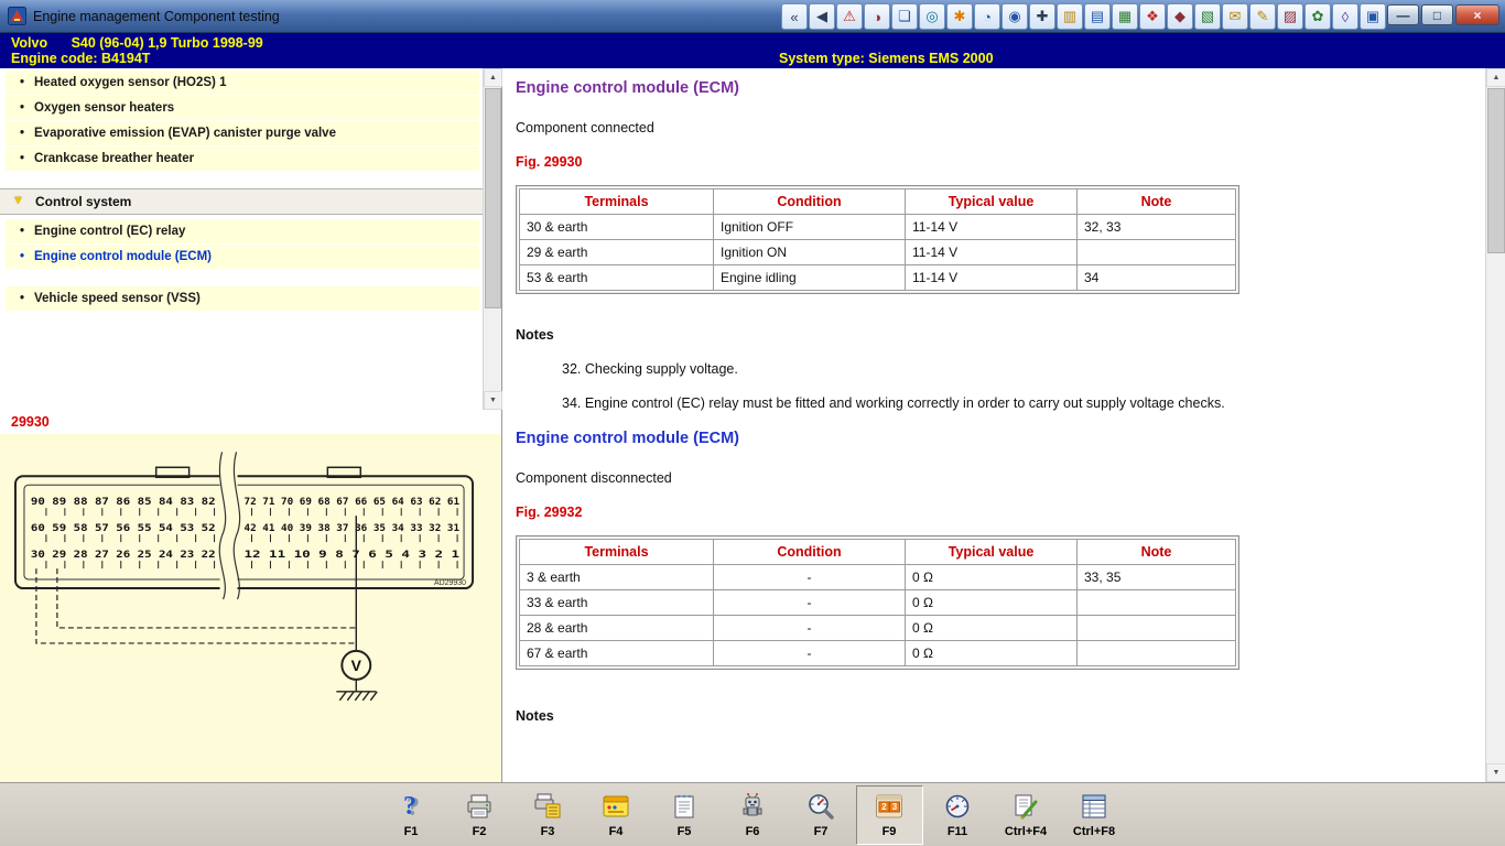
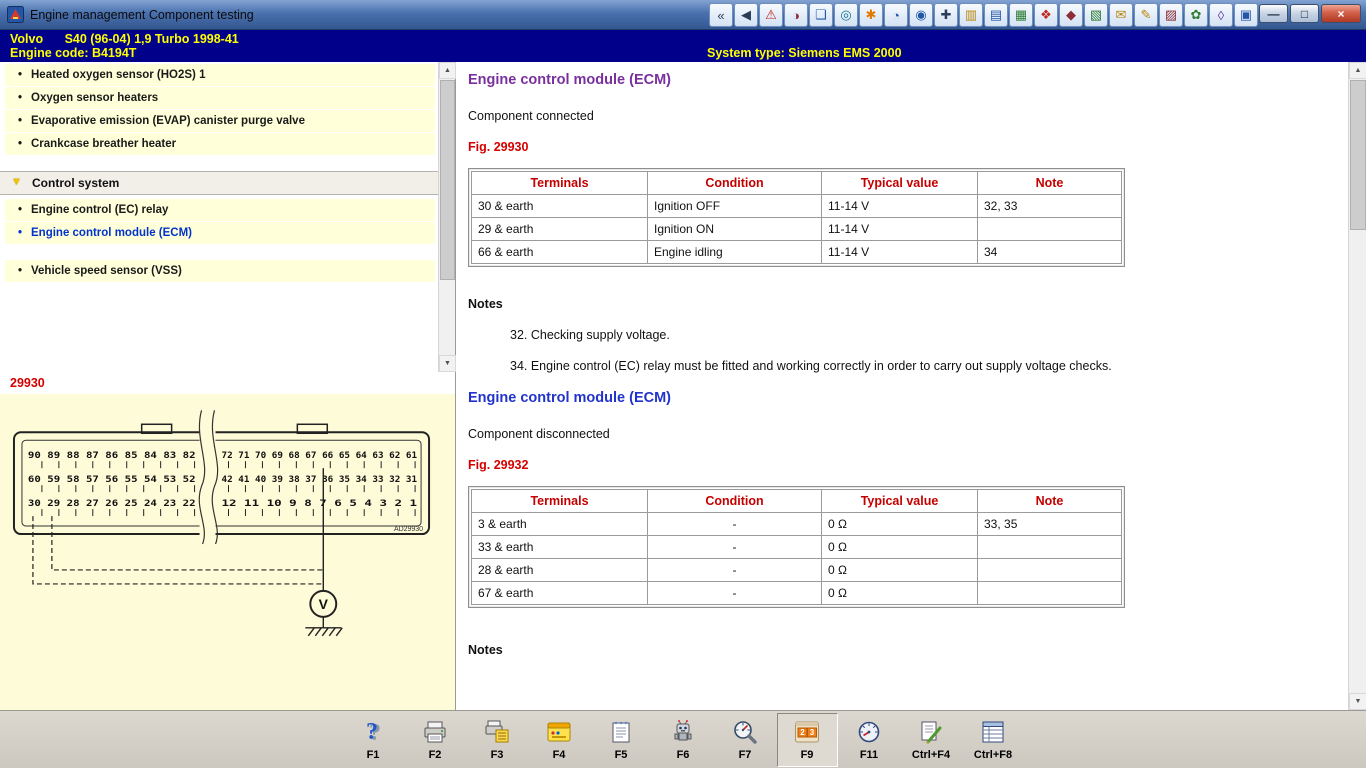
  Engine management Component testing
  «
  ◀
  ⚠
  ◑
  ❏
  ◎
  ✱
  ◔
  ◉
  ✚
  ▥
  ▤
  ▦
  ❖
  ◆
  ▧
  ✉
  ✎
  ▨
  ✿
  ◊
  ▣
  —
  □
  ×
- Volvo S40 (96-04) 1,9 Turbo 1998-99
+ Volvo S40 (96-04) 1,9 Turbo 1998-41
  Engine code: B4194T
  System type: Siemens EMS 2000
  Heated oxygen sensor (HO2S) 1
  Oxygen sensor heaters
  Evaporative emission (EVAP) canister purge valve
  Crankcase breather heater
  Control system
  Engine control (EC) relay
  Engine control module (ECM)
  Vehicle speed sensor (VSS)
  29930
  90 89 88 87 86 85 84 83 82
  72 71 70 69 68 67 66 65 64 63 62 61
  60 59 58 57 56 55 54 53 52
  42 41 40 39 38 37 36 35 34 33 32 31
  30 29 28 27 26 25 24 23 22
  12 11 10 9 8 6 5 4 3 2 1
  V
  Engine control module (ECM)
  Component connected
  Fig. 29930
  Terminals	Condition	Typical value	Note
  30 & earth	Ignition OFF	11-14 V	32, 33
  29 & earth	Ignition ON	11-14 V
- 53 & earth	Engine idling	11-14 V	34
+ 66 & earth	Engine idling	11-14 V	34
  Notes
  32. Checking supply voltage.
  34. Engine control (EC) relay must be fitted and working correctly in order to carry out supply voltage checks.
  Engine control module (ECM)
  Component disconnected
  Fig. 29932
  Terminals	Condition	Typical value	Note
  3 & earth	-	0 Ω	33, 35
  33 & earth	-	0 Ω
  28 & earth	-	0 Ω
  67 & earth	-	0 Ω
  Notes
  ?
  F1
  F2
  F3
  F4
  F5
  F6
  F7
  2
  3
  F9
  F11
  Ctrl+F4
  Ctrl+F8
